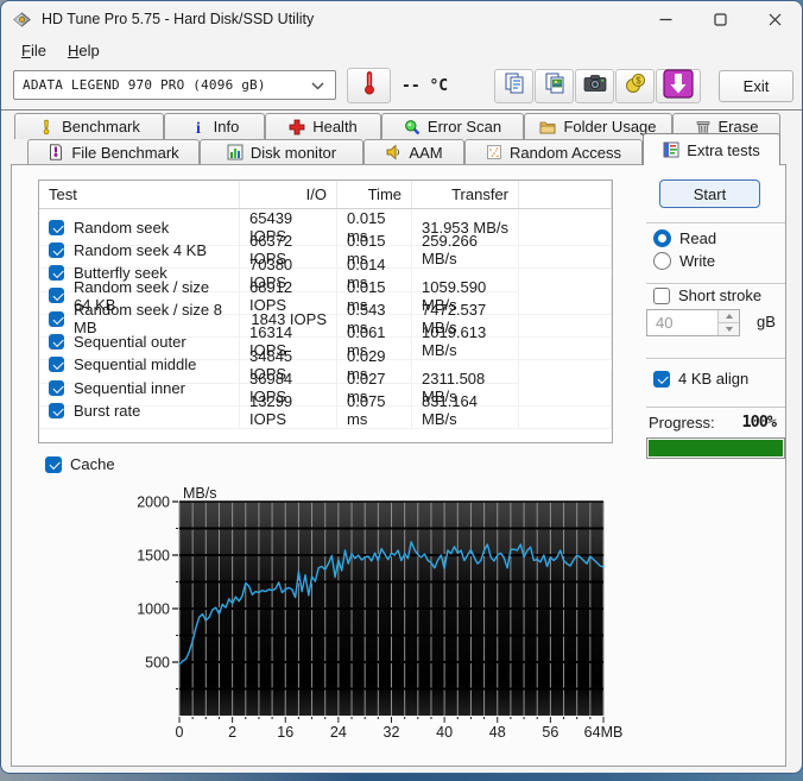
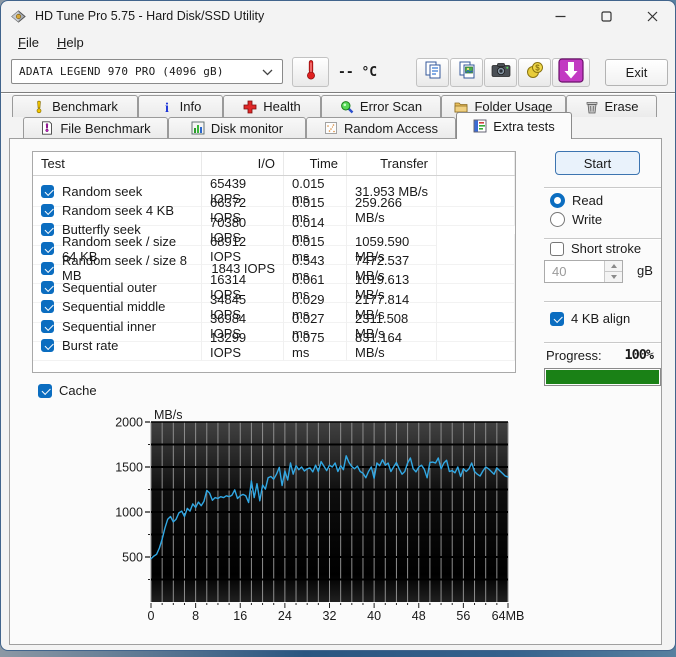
  HD Tune Pro 5.75 - Hard Disk/SSD Utility
  File
  Help
  ADATA LEGEND 970 PRO (4096 gB)
  -- °C
  $
  Exit
  Benchmark
  i
  Info
  Health
  Error Scan
  Folder Usage
  Erase
  File Benchmark
  Disk monitor
- AAM
  Random Access
  Extra tests
  Test
  I/O
  Time
  Transfer
  Random seek
  65439 IOPS
  0.015 ms
  31.953 MB/s
  Random seek 4 KB
  66372 IOPS
  0.015 ms
  259.266 MB/s
  Butterfly seek
  70380 IOPS
  0.014 ms
  Random seek / size 64 KB
  68912 IOPS
  0.015 ms
  1059.590 MB/s
  Random seek / size 8 MB
  1843 IOPS
  0.543 ms
  7472.537 MB/s
  Sequential outer
  16314 IOPS
  0.061 ms
  1019.613 MB/s
  Sequential middle
  34845 IOPS
  0.029 ms
+ 2177.814 MB/s
  Sequential inner
  36984 IOPS
  0.027 ms
  2311.508 MB/s
  Burst rate
  13299 IOPS
  0.075 ms
  831.164 MB/s
  Start
  Read
  Write
  Short stroke
  40
  gB
  4 KB align
  Progress:
  100%
  Cache
  500
  1000
  1500
  2000
  0
- 2
+ 8
  16
  24
  32
  40
  48
  56
  64MB
  MB/s
